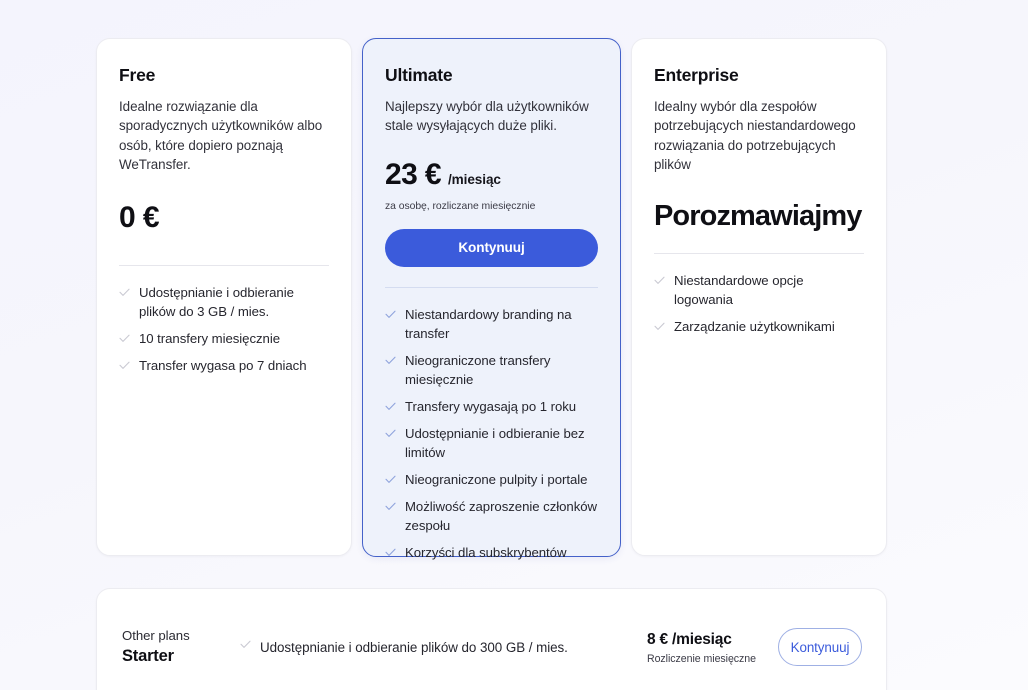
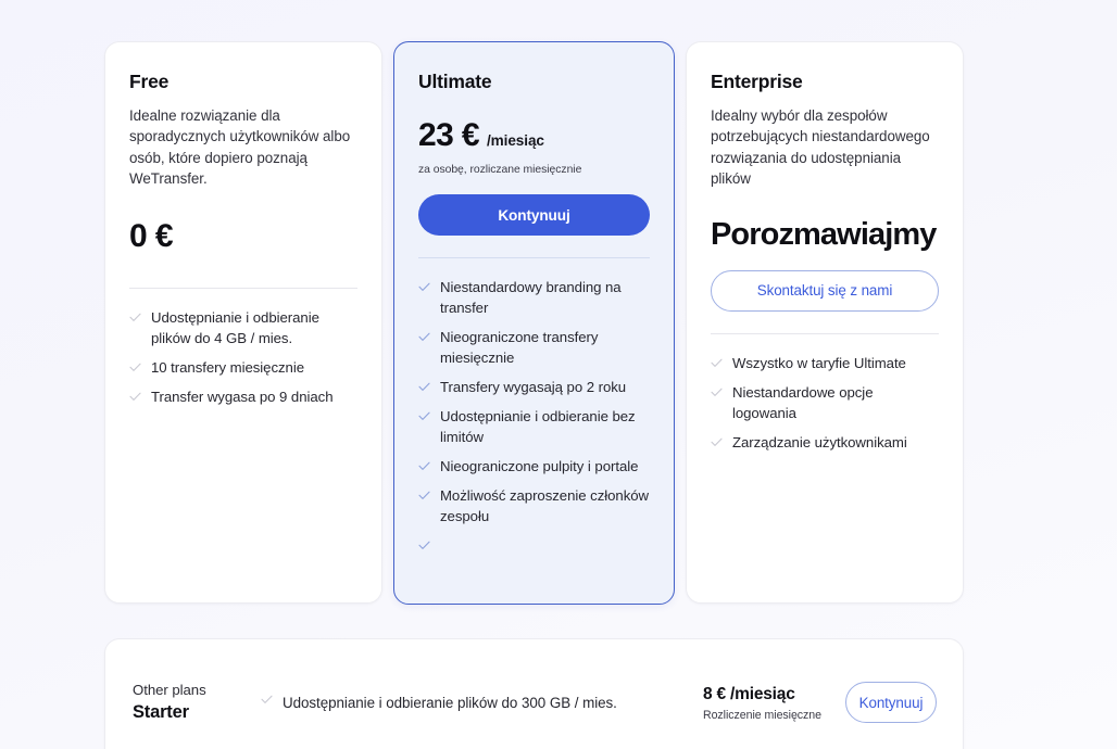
  Free
  Idealne rozwiązanie dla sporadycznych użytkowników albo osób, które dopiero poznają WeTransfer.
  0 €
- Udostępnianie i odbieranie plików do 3 GB / mies.
+ Udostępnianie i odbieranie plików do 4 GB / mies.
  10 transfery miesięcznie
- Transfer wygasa po 7 dniach
+ Transfer wygasa po 9 dniach
  Ultimate
- Najlepszy wybór dla użytkowników stale wysyłających duże pliki.
  23 €
  /miesiąc
  za osobę, rozliczane miesięcznie
  Kontynuuj
  Niestandardowy branding na transfer
  Nieograniczone transfery miesięcznie
- Transfery wygasają po 1 roku
+ Transfery wygasają po 2 roku
  Udostępnianie i odbieranie bez limitów
  Nieograniczone pulpity i portale
  Możliwość zaproszenie członków zespołu
- Korzyści dla subskrybentów
  Enterprise
- Idealny wybór dla zespołów potrzebujących niestandardowego rozwiązania do potrzebujących plików
+ Idealny wybór dla zespołów potrzebujących niestandardowego rozwiązania do udostępniania plików
  Porozmawiajmy
+ Skontaktuj się z nami
+ Wszystko w taryfie Ultimate
  Niestandardowe opcje logowania
  Zarządzanie użytkownikami
  Other plans
  Starter
  Udostępnianie i odbieranie plików do 300 GB / mies.
  8 € /miesiąc
  Rozliczenie miesięczne
  Kontynuuj
